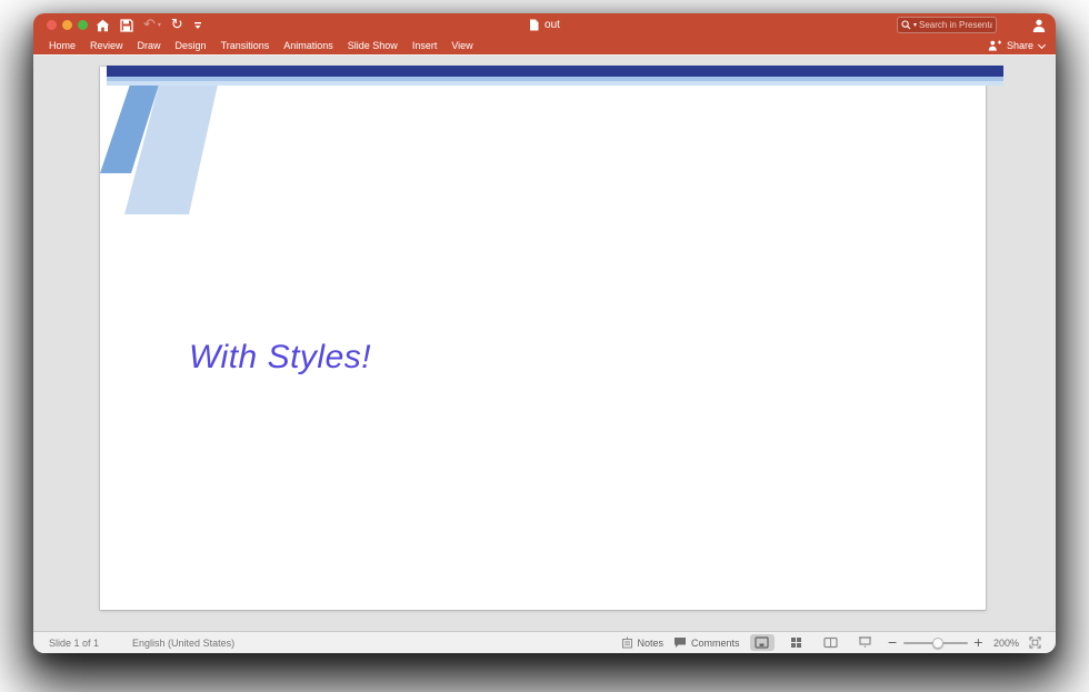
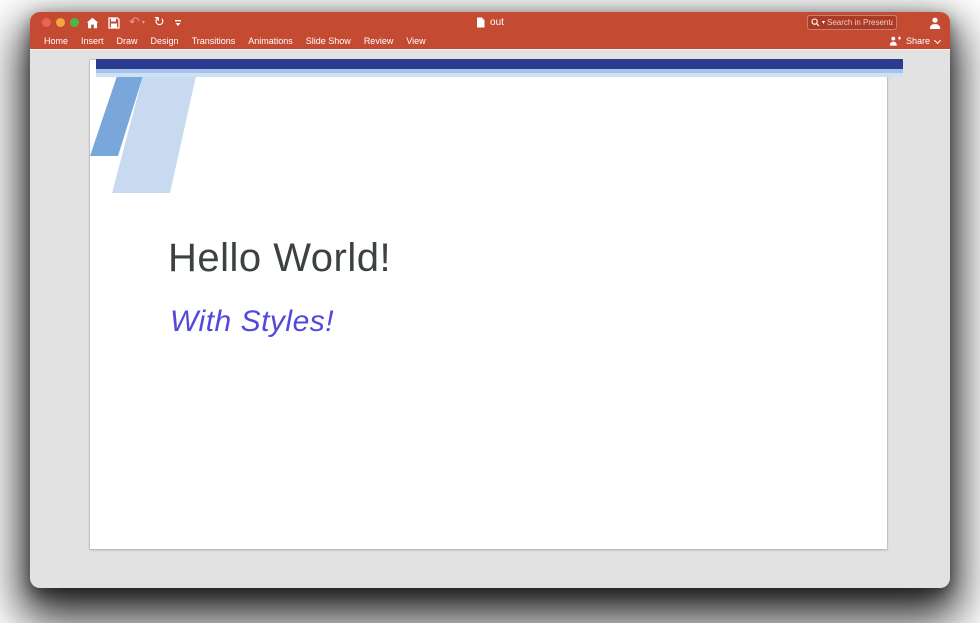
  ↶
  ↻
  out
  Search in Presenta
  Home
- Review
+ Insert
  Draw
  Design
  Transitions
  Animations
  Slide Show
- Insert
+ Review
  View
  Share
+ Hello World!
  With Styles!
- Slide 1 of 1
- English (United States)
- Notes
- Comments
- −
- +
- 200%
